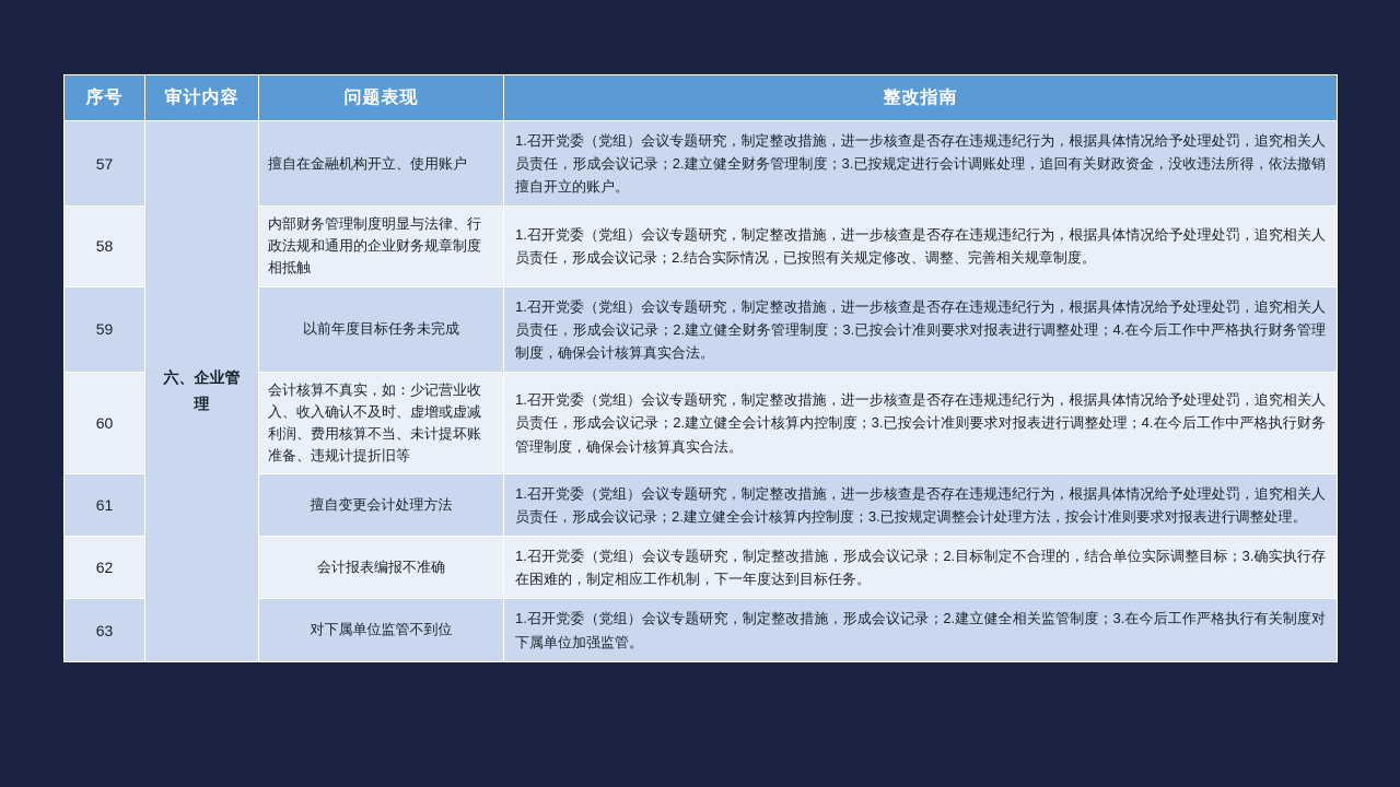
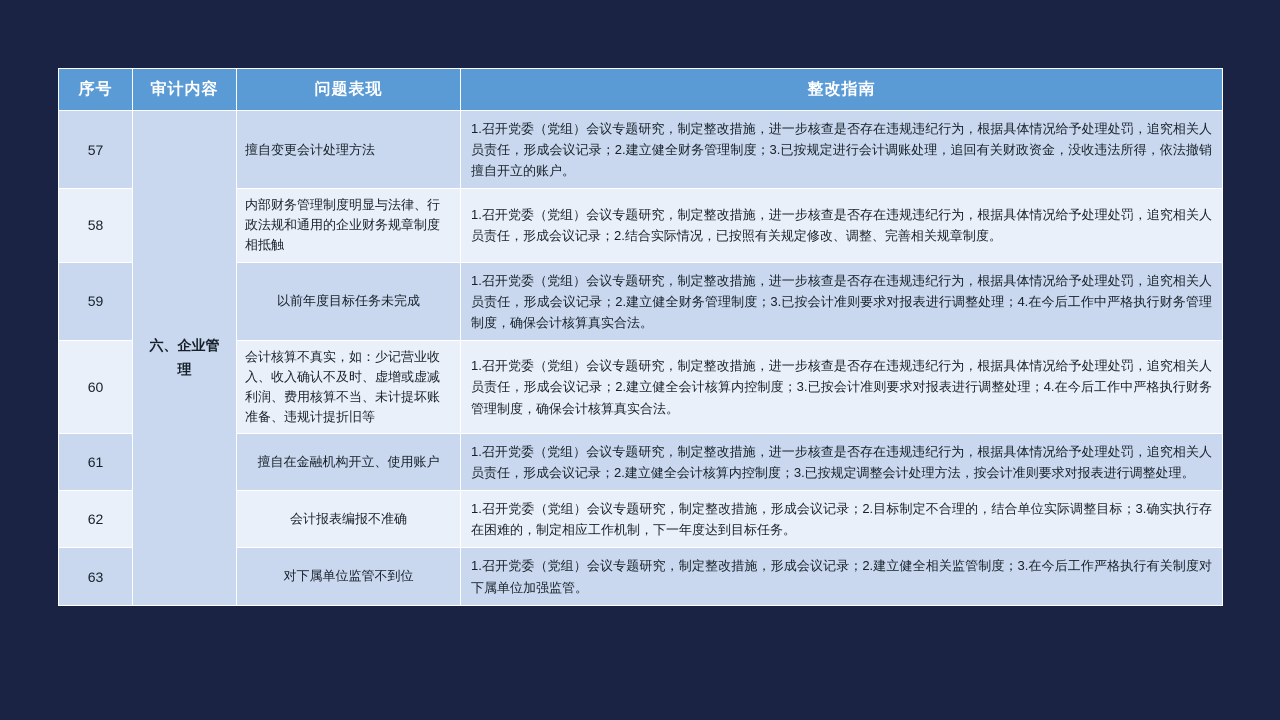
  序号	审计内容	问题表现	整改指南
- 57	六、企业管理	擅自在金融机构开立、使用账户	1.召开党委（党组）会议专题研究，制定整改措施，进一步核查是否存在违规违纪行为，根据具体情况给予处理处罚，追究相关人员责任，形成会议记录；2.建立健全财务管理制度；3.已按规定进行会计调账处理，追回有关财政资金，没收违法所得，依法撤销擅自开立的账户。
+ 57	六、企业管理	擅自变更会计处理方法	1.召开党委（党组）会议专题研究，制定整改措施，进一步核查是否存在违规违纪行为，根据具体情况给予处理处罚，追究相关人员责任，形成会议记录；2.建立健全财务管理制度；3.已按规定进行会计调账处理，追回有关财政资金，没收违法所得，依法撤销擅自开立的账户。
  58	内部财务管理制度明显与法律、行政法规和通用的企业财务规章制度相抵触	1.召开党委（党组）会议专题研究，制定整改措施，进一步核查是否存在违规违纪行为，根据具体情况给予处理处罚，追究相关人员责任，形成会议记录；2.结合实际情况，已按照有关规定修改、调整、完善相关规章制度。
  59	以前年度目标任务未完成	1.召开党委（党组）会议专题研究，制定整改措施，进一步核查是否存在违规违纪行为，根据具体情况给予处理处罚，追究相关人员责任，形成会议记录；2.建立健全财务管理制度；3.已按会计准则要求对报表进行调整处理；4.在今后工作中严格执行财务管理制度，确保会计核算真实合法。
  60	会计核算不真实，如：少记营业收入、收入确认不及时、虚增或虚减利润、费用核算不当、未计提坏账准备、违规计提折旧等	1.召开党委（党组）会议专题研究，制定整改措施，进一步核查是否存在违规违纪行为，根据具体情况给予处理处罚，追究相关人员责任，形成会议记录；2.建立健全会计核算内控制度；3.已按会计准则要求对报表进行调整处理；4.在今后工作中严格执行财务管理制度，确保会计核算真实合法。
- 61	擅自变更会计处理方法	1.召开党委（党组）会议专题研究，制定整改措施，进一步核查是否存在违规违纪行为，根据具体情况给予处理处罚，追究相关人员责任，形成会议记录；2.建立健全会计核算内控制度；3.已按规定调整会计处理方法，按会计准则要求对报表进行调整处理。
+ 61	擅自在金融机构开立、使用账户	1.召开党委（党组）会议专题研究，制定整改措施，进一步核查是否存在违规违纪行为，根据具体情况给予处理处罚，追究相关人员责任，形成会议记录；2.建立健全会计核算内控制度；3.已按规定调整会计处理方法，按会计准则要求对报表进行调整处理。
  62	会计报表编报不准确	1.召开党委（党组）会议专题研究，制定整改措施，形成会议记录；2.目标制定不合理的，结合单位实际调整目标；3.确实执行存在困难的，制定相应工作机制，下一年度达到目标任务。
  63	对下属单位监管不到位	1.召开党委（党组）会议专题研究，制定整改措施，形成会议记录；2.建立健全相关监管制度；3.在今后工作严格执行有关制度对下属单位加强监管。
